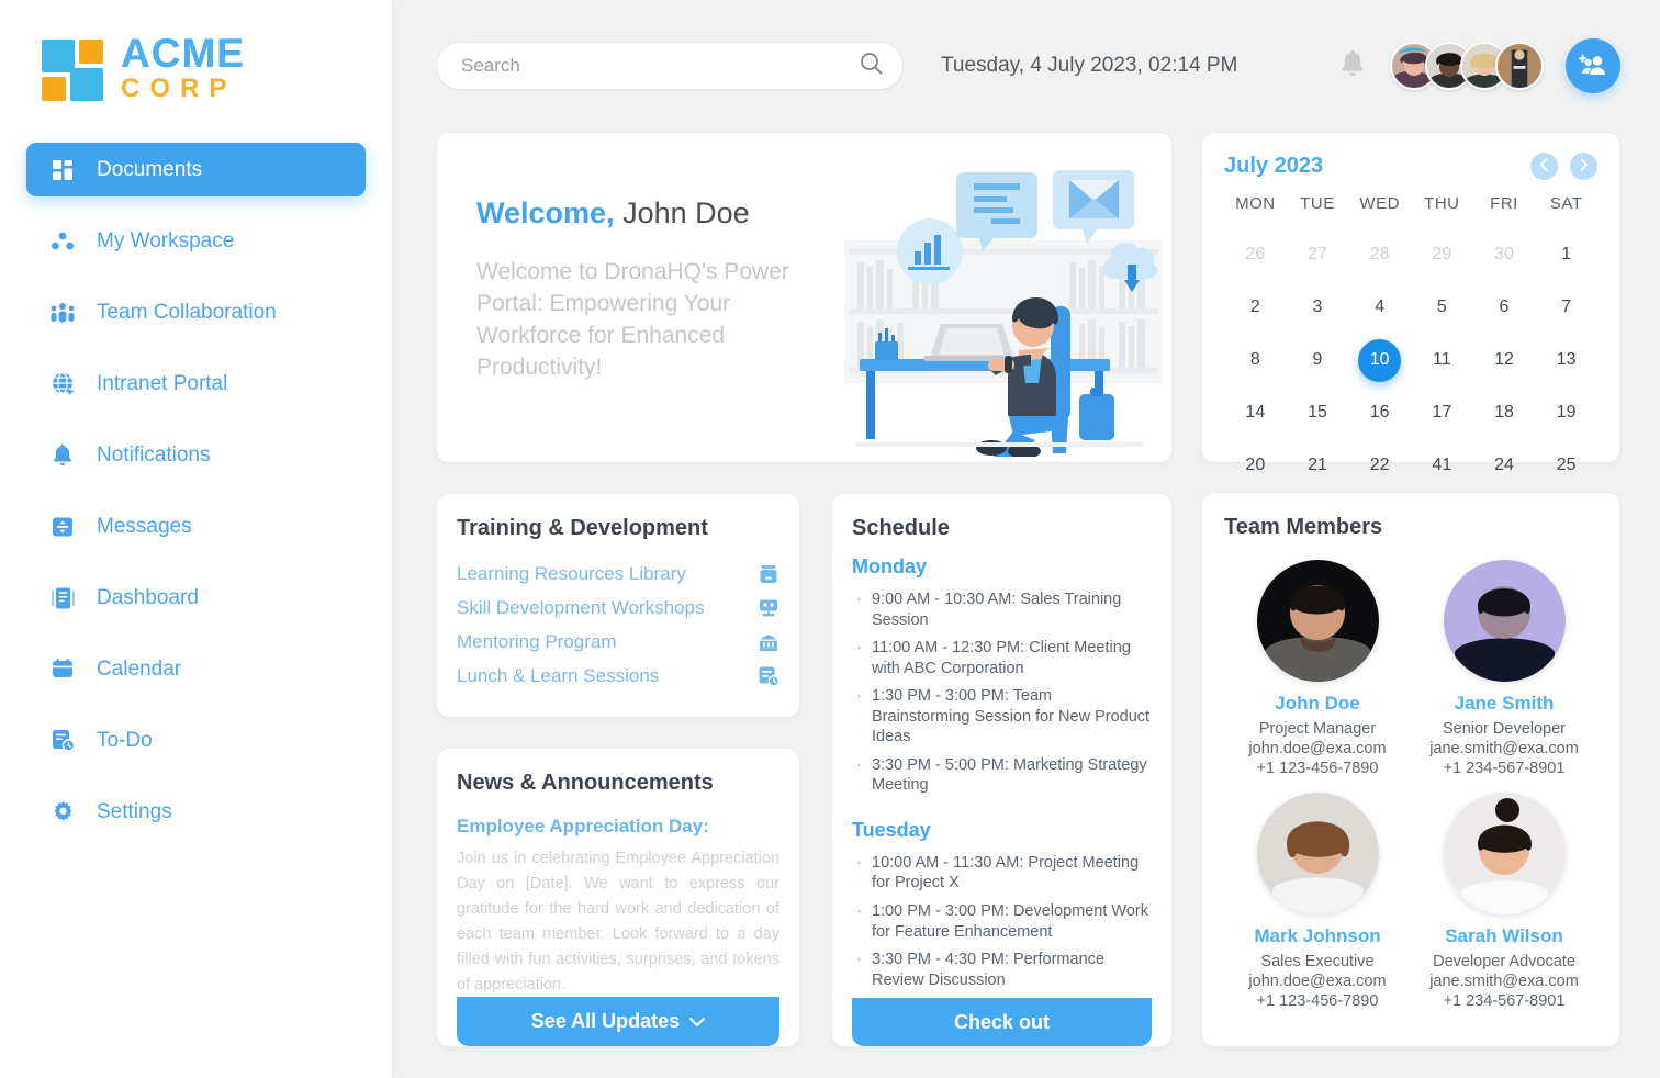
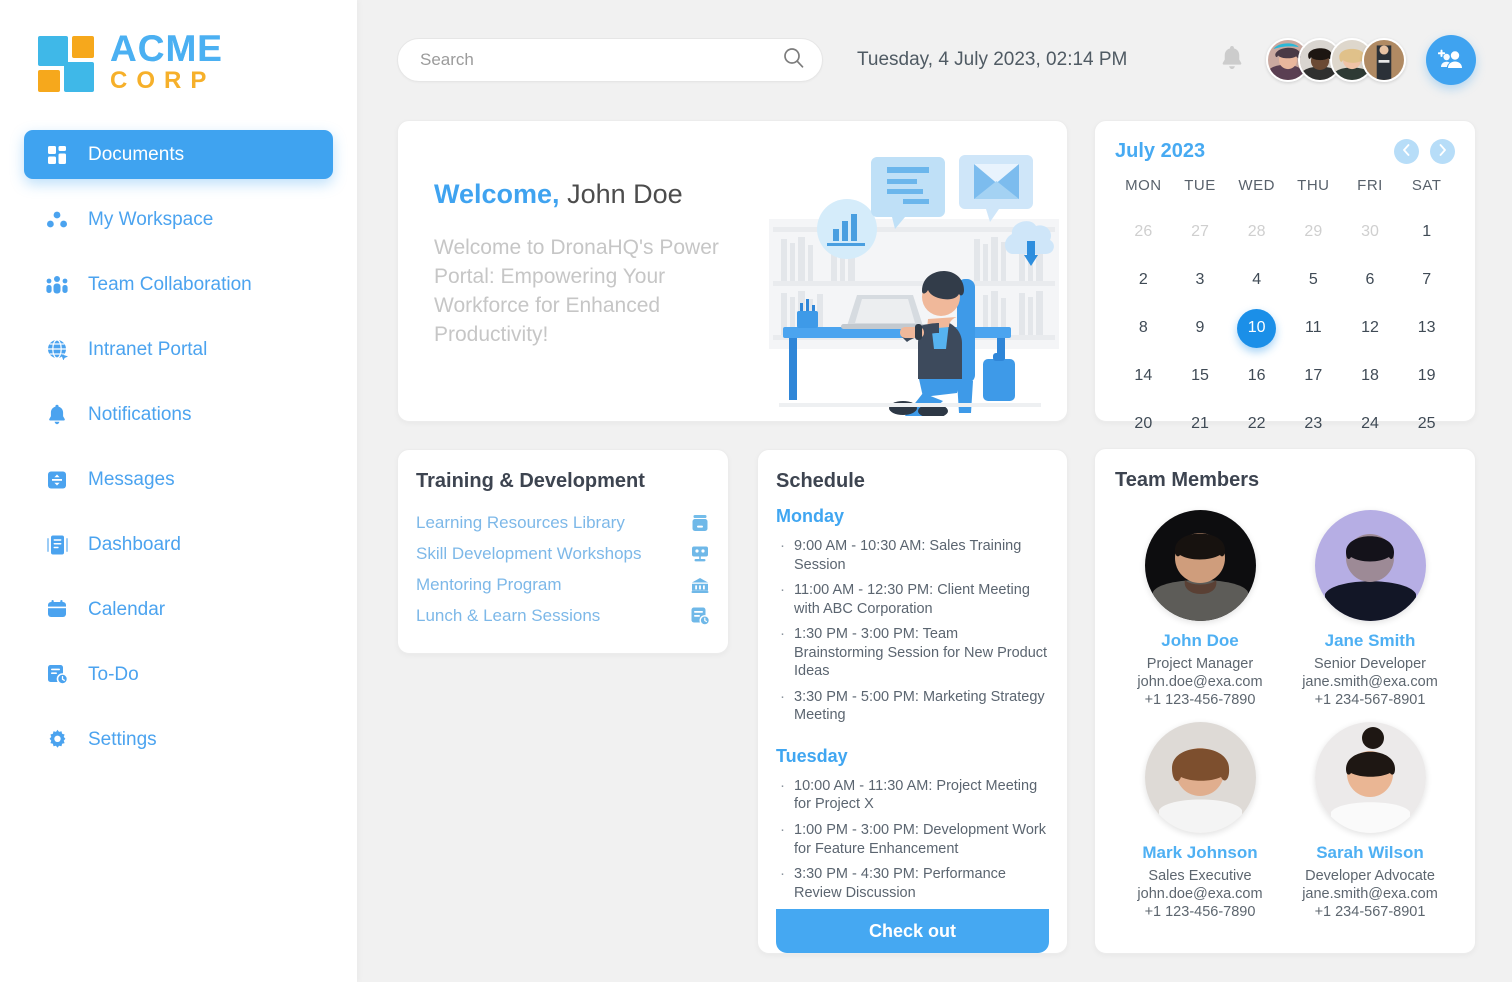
  ACME
  CORP
  Documents
  My Workspace
  Team Collaboration
  Intranet Portal
  Notifications
  Messages
  Dashboard
  Calendar
  To-Do
  Settings
  Search
  Tuesday, 4 July 2023, 02:14 PM
  Welcome, John Doe
  Welcome to DronaHQ's Power Portal: Empowering Your Workforce for Enhanced Productivity!
  Training & Development
  Learning Resources Library
  Skill Development Workshops
  Mentoring Program
  Lunch & Learn Sessions
- News & Announcements
- Employee Appreciation Day:
- Join us in celebrating Employee Appreciation Day on [Date]. We want to express our gratitude for the hard work and dedication of each team member. Look forward to a day filled with fun activities, surprises, and tokens of appreciation.
- See All Updates
  Schedule
  Monday
  ·
  9:00 AM - 10:30 AM: Sales Training Session
  ·
  11:00 AM - 12:30 PM: Client Meeting with ABC Corporation
  ·
  1:30 PM - 3:00 PM: Team Brainstorming Session for New Product Ideas
  ·
  3:30 PM - 5:00 PM: Marketing Strategy Meeting
  Tuesday
  ·
  10:00 AM - 11:30 AM: Project Meeting for Project X
  ·
  1:00 PM - 3:00 PM: Development Work for Feature Enhancement
  ·
  3:30 PM - 4:30 PM: Performance Review Discussion
  Check out
  July 2023
  MON
  TUE
  WED
  THU
  FRI
  SAT
  26
  27
  28
  29
  30
  1
  2
  3
  4
  5
  6
  7
  8
  9
  10
  11
  12
  13
  14
  15
  16
  17
  18
  19
  20
  21
  22
- 41
+ 23
  24
  25
  Team Members
  John Doe
  Project Manager
  john.doe@exa.com
  +1 123-456-7890
  Jane Smith
  Senior Developer
  jane.smith@exa.com
  +1 234-567-8901
  Mark Johnson
  Sales Executive
  john.doe@exa.com
  +1 123-456-7890
  Sarah Wilson
  Developer Advocate
  jane.smith@exa.com
  +1 234-567-8901
